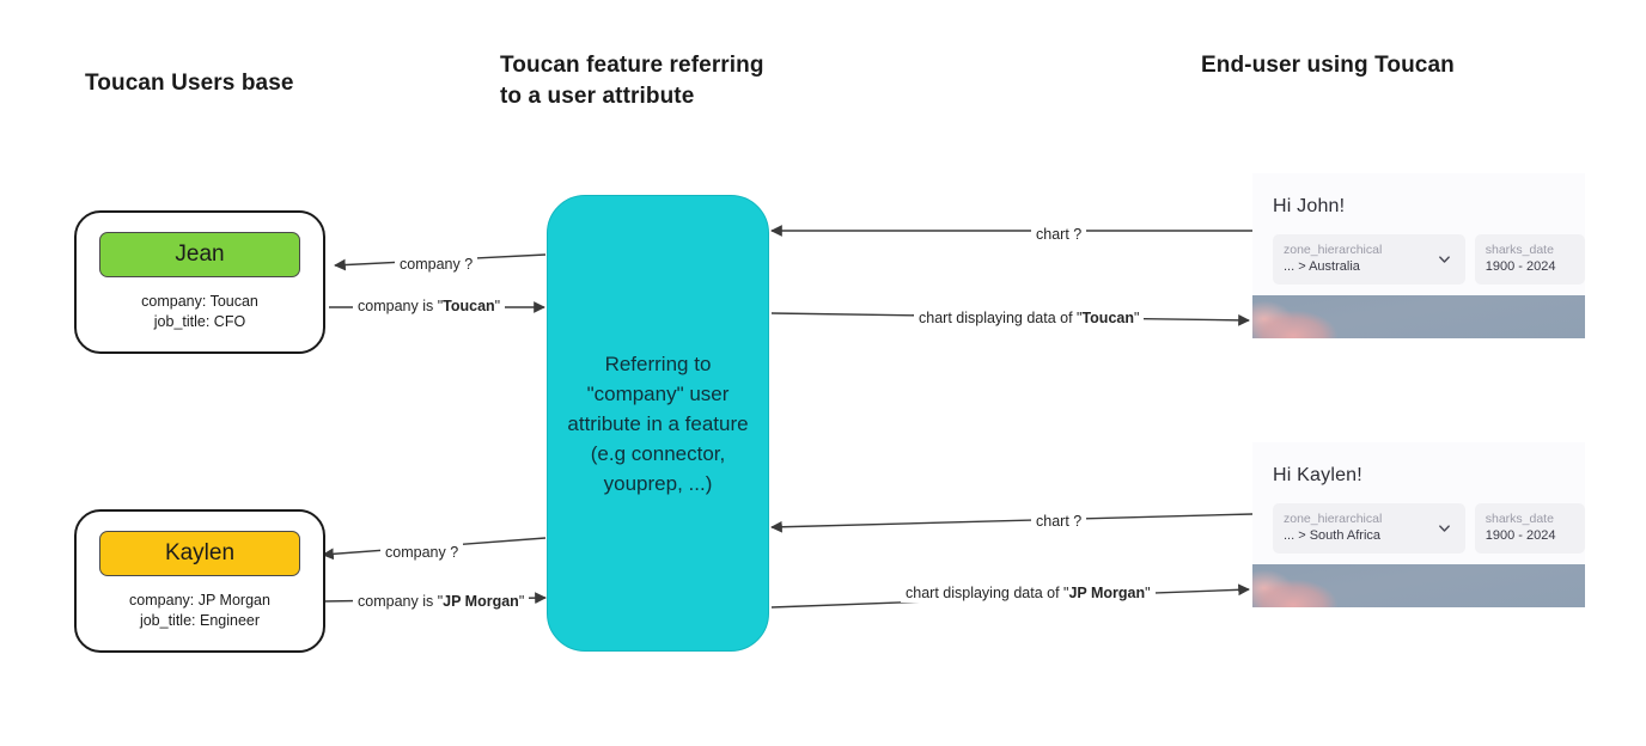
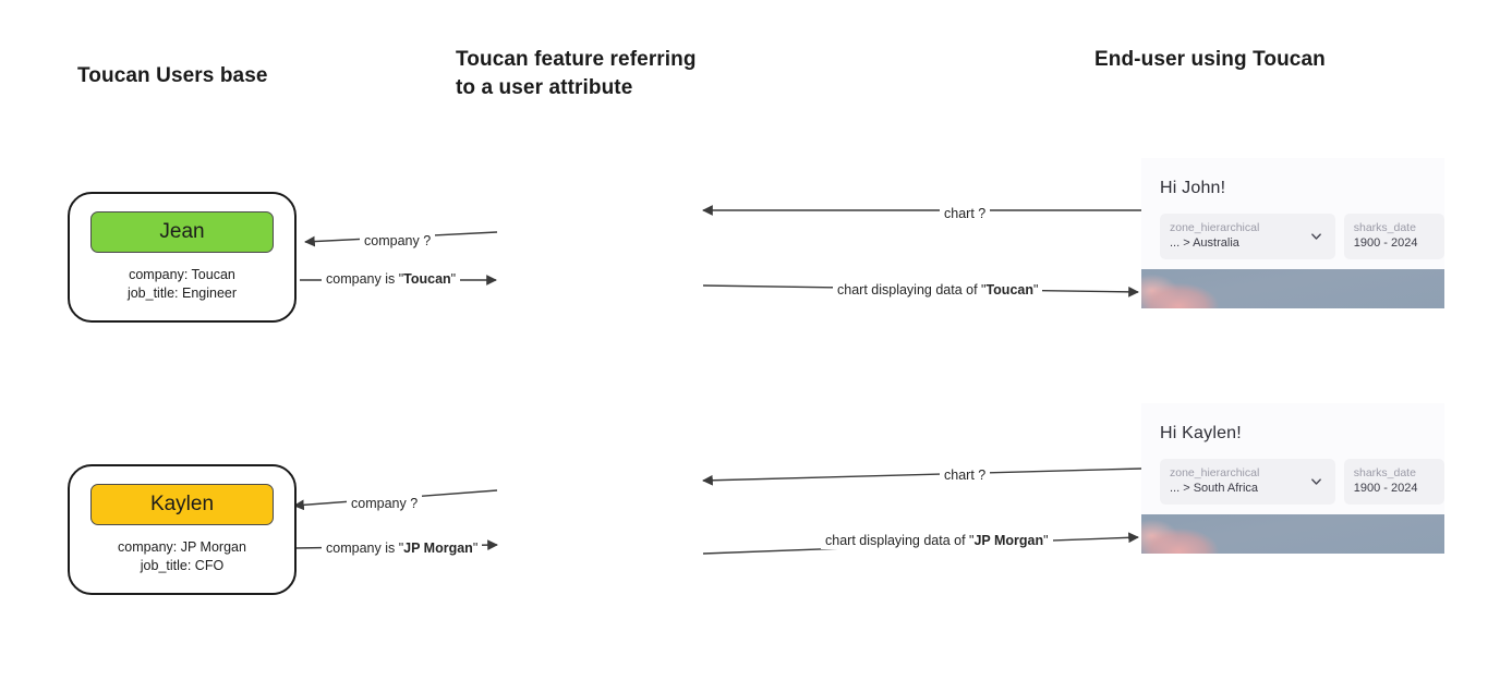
  Toucan Users base
  Toucan feature referring
  to a user attribute
  End-user using Toucan
  company ?
  company is "Toucan"
  company ?
  company is "JP Morgan"
  chart ?
  chart displaying data of "Toucan"
  chart ?
  chart displaying data of "JP Morgan"
  Jean
  company: Toucan
- job_title: CFO
+ job_title: Engineer
  Kaylen
  company: JP Morgan
- job_title: Engineer
+ job_title: CFO
- Referring to "company" user attribute in a feature (e.g connector, youprep, ...)
  Hi John!
  zone_hierarchical
  ... > Australia
  sharks_date
  1900 - 2024
  Hi Kaylen!
  zone_hierarchical
  ... > South Africa
  sharks_date
  1900 - 2024
